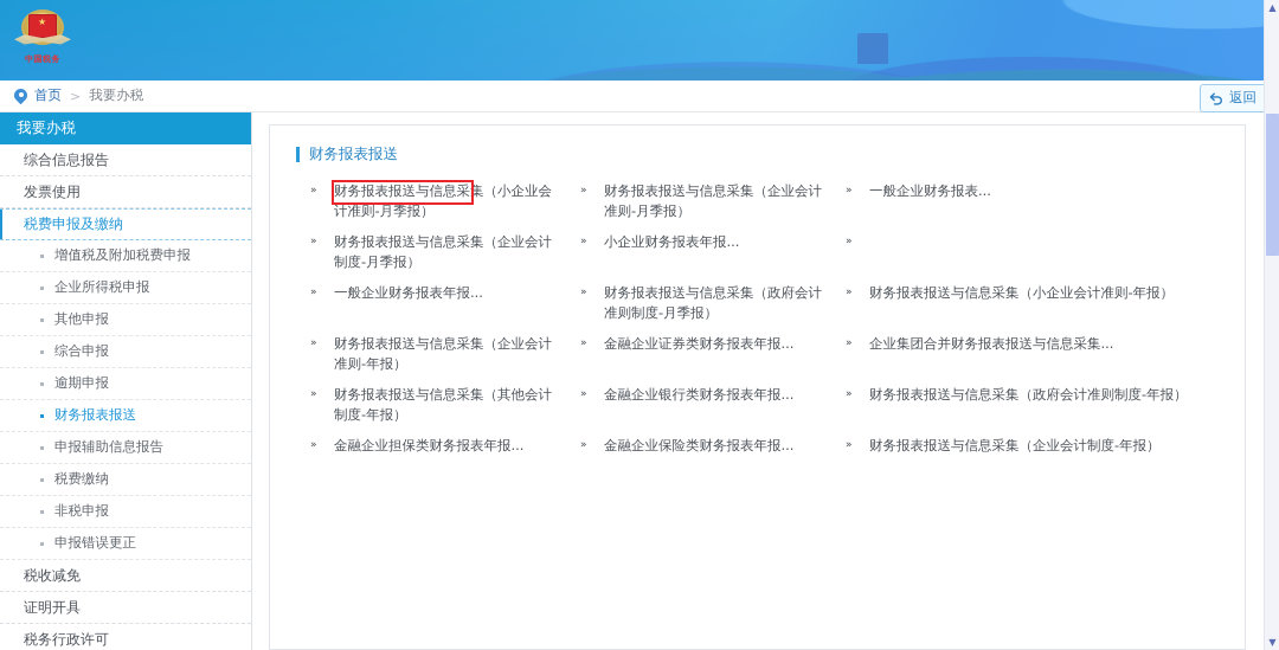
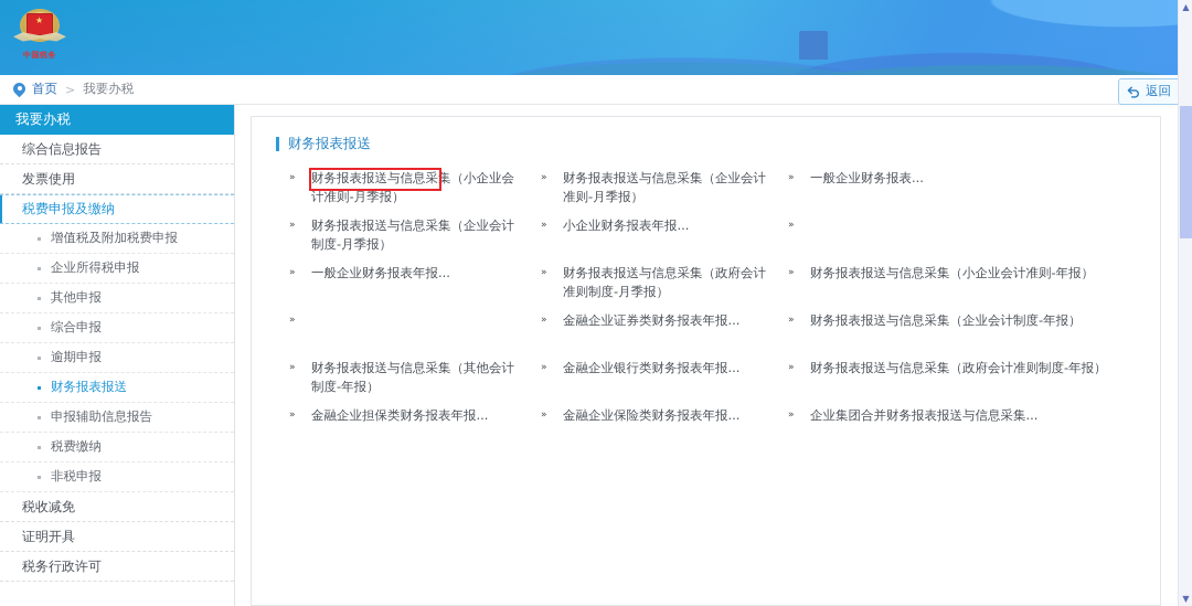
  ★
  中国税务
  首页
  >
  我要办税
  返回
  我要办税
  综合信息报告
  发票使用
  税费申报及缴纳
  增值税及附加税费申报
  企业所得税申报
  其他申报
  综合申报
  逾期申报
  财务报表报送
  申报辅助信息报告
  税费缴纳
  非税申报
- 申报错误更正
  税收减免
  证明开具
  税务行政许可
  财务报表报送
  »
  财务报表报送与信息采集（小企业会计准则-月季报）
  »
  财务报表报送与信息采集（企业会计准则-月季报）
  »
  一般企业财务报表...
  »
  财务报表报送与信息采集（企业会计制度-月季报）
  »
  小企业财务报表年报...
  »
  »
  一般企业财务报表年报...
  »
  财务报表报送与信息采集（政府会计准则制度-月季报）
  »
  财务报表报送与信息采集（小企业会计准则-年报）
  »
- 财务报表报送与信息采集（企业会计准则-年报）
  »
  金融企业证券类财务报表年报...
  »
- 企业集团合并财务报表报送与信息采集...
+ 财务报表报送与信息采集（企业会计制度-年报）
  »
  财务报表报送与信息采集（其他会计制度-年报）
  »
  金融企业银行类财务报表年报...
  »
  财务报表报送与信息采集（政府会计准则制度-年报）
  »
  金融企业担保类财务报表年报...
  »
  金融企业保险类财务报表年报...
  »
- 财务报表报送与信息采集（企业会计制度-年报）
+ 企业集团合并财务报表报送与信息采集...
  ▲
  ▼
